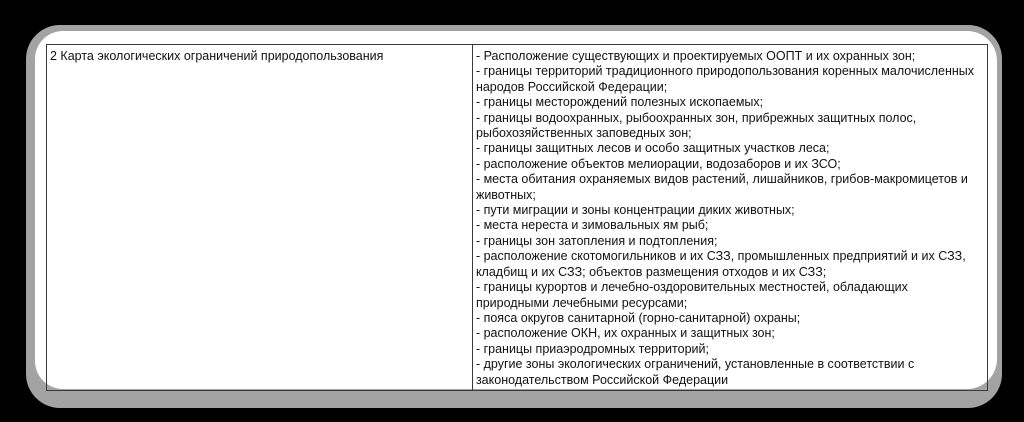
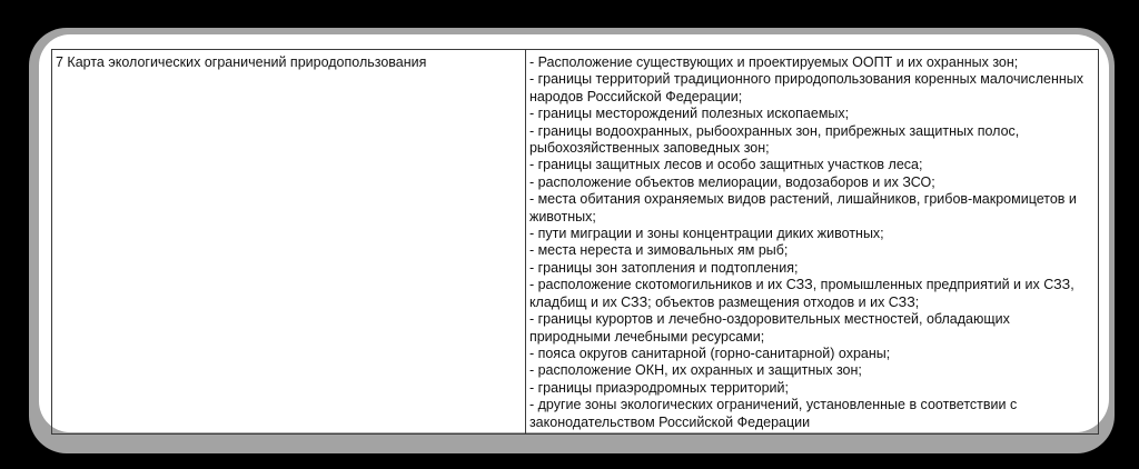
- 2 Карта экологических ограничений природопользования	- Расположение существующих и проектируемых ООПТ и их охранных зон; - границы территорий традиционного природопользования коренных малочисленных народов Российской Федерации; - границы месторождений полезных ископаемых; - границы водоохранных, рыбоохранных зон, прибрежных защитных полос, рыбохозяйственных заповедных зон; - границы защитных лесов и особо защитных участков леса; - расположение объектов мелиорации, водозаборов и их ЗСО; - места обитания охраняемых видов растений, лишайников, грибов-макромицетов и животных; - пути миграции и зоны концентрации диких животных; - места нереста и зимовальных ям рыб; - границы зон затопления и подтопления; - расположение скотомогильников и их СЗЗ, промышленных предприятий и их СЗЗ, кладбищ и их СЗЗ; объектов размещения отходов и их СЗЗ; - границы курортов и лечебно-оздоровительных местностей, обладающих природными лечебными ресурсами; - пояса округов санитарной (горно-санитарной) охраны; - расположение ОКН, их охранных и защитных зон; - границы приаэродромных территорий; - другие зоны экологических ограничений, установленные в соответствии с законодательством Российской Федерации
+ 7 Карта экологических ограничений природопользования	- Расположение существующих и проектируемых ООПТ и их охранных зон; - границы территорий традиционного природопользования коренных малочисленных народов Российской Федерации; - границы месторождений полезных ископаемых; - границы водоохранных, рыбоохранных зон, прибрежных защитных полос, рыбохозяйственных заповедных зон; - границы защитных лесов и особо защитных участков леса; - расположение объектов мелиорации, водозаборов и их ЗСО; - места обитания охраняемых видов растений, лишайников, грибов-макромицетов и животных; - пути миграции и зоны концентрации диких животных; - места нереста и зимовальных ям рыб; - границы зон затопления и подтопления; - расположение скотомогильников и их СЗЗ, промышленных предприятий и их СЗЗ, кладбищ и их СЗЗ; объектов размещения отходов и их СЗЗ; - границы курортов и лечебно-оздоровительных местностей, обладающих природными лечебными ресурсами; - пояса округов санитарной (горно-санитарной) охраны; - расположение ОКН, их охранных и защитных зон; - границы приаэродромных территорий; - другие зоны экологических ограничений, установленные в соответствии с законодательством Российской Федерации
